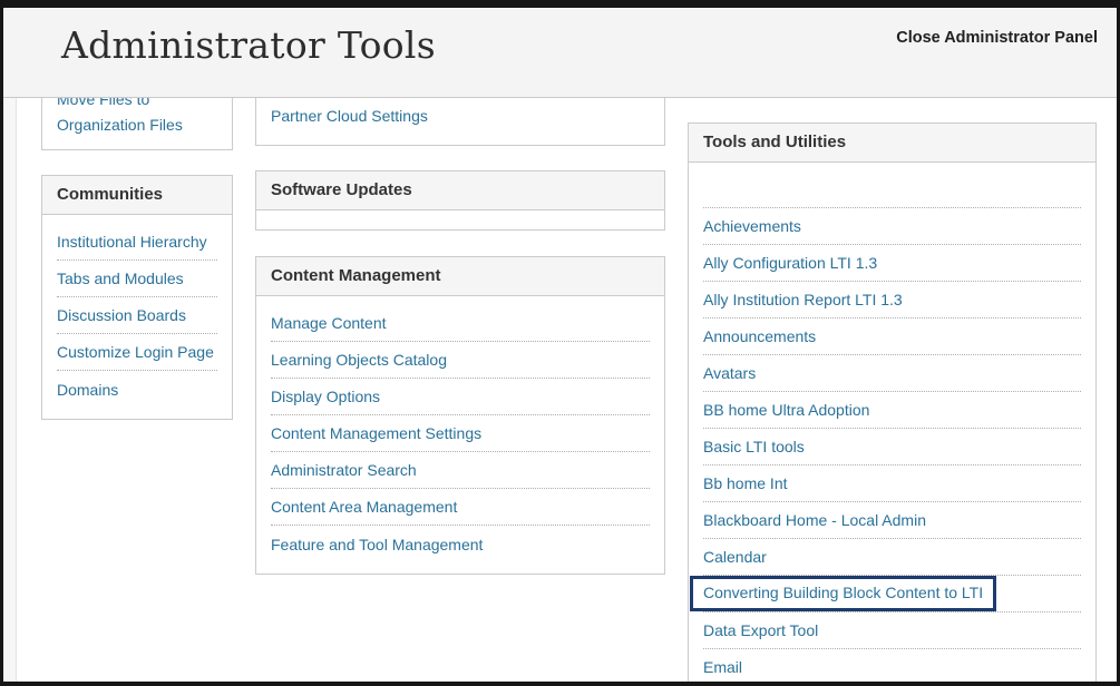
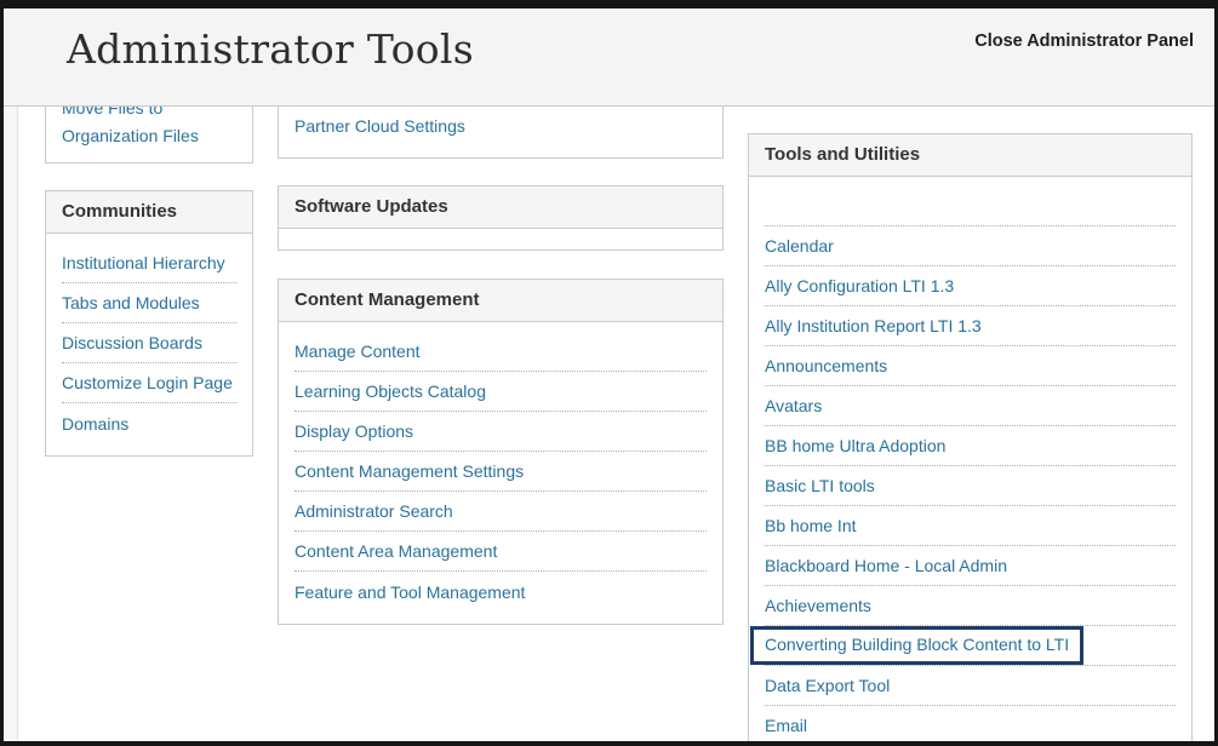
  Administrator Tools
  Close Administrator Panel
  Move Files to Organization Files
  Communities
  Institutional Hierarchy
  Tabs and Modules
  Discussion Boards
  Customize Login Page
  Domains
  Partner Cloud Settings
  Software Updates
  Content Management
  Manage Content
  Learning Objects Catalog
  Display Options
  Content Management Settings
  Administrator Search
  Content Area Management
  Feature and Tool Management
  Tools and Utilities
- Achievements
+ Calendar
  Ally Configuration LTI 1.3
  Ally Institution Report LTI 1.3
  Announcements
  Avatars
  BB home Ultra Adoption
  Basic LTI tools
  Bb home Int
  Blackboard Home - Local Admin
- Calendar
+ Achievements
  Converting Building Block Content to LTI
  Data Export Tool
  Email
